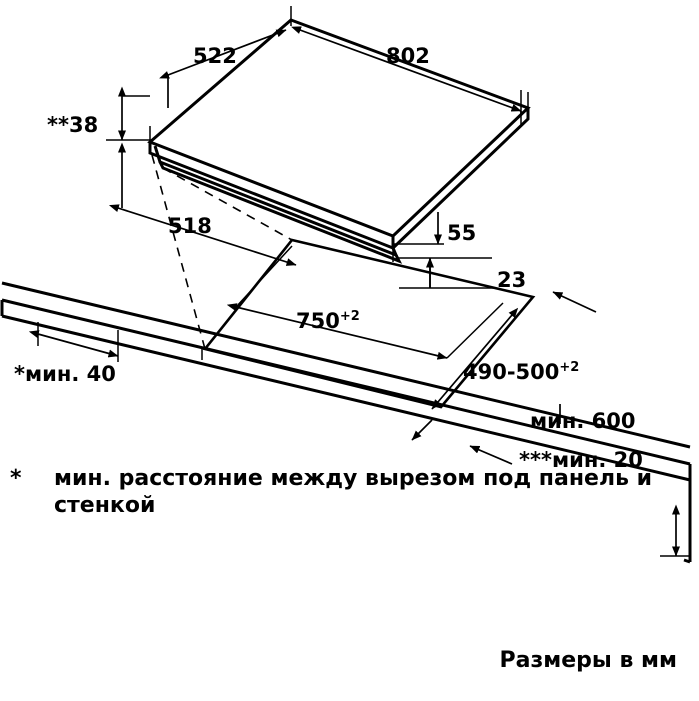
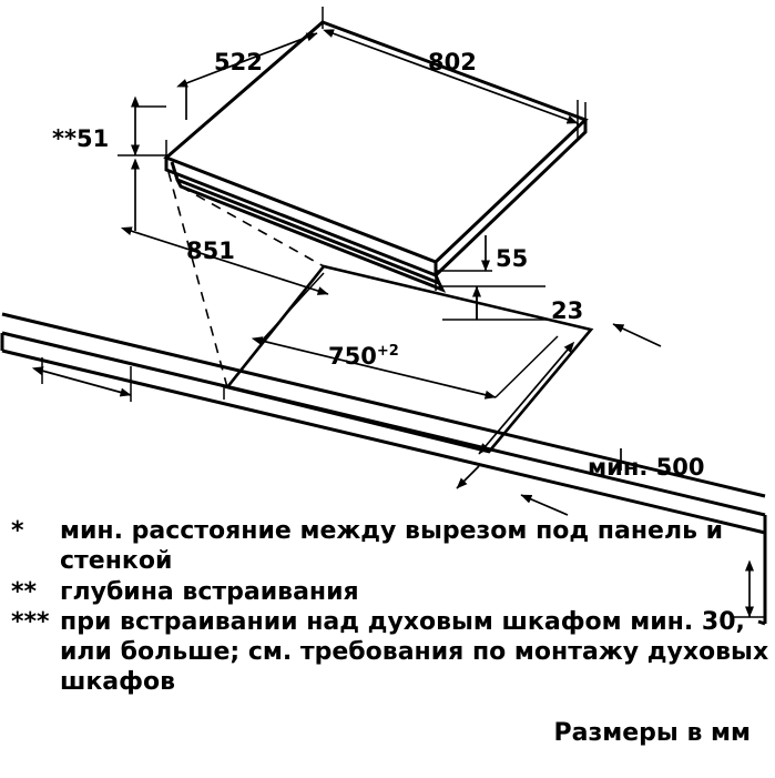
  522
  802
- **38
+ **51
- 518
+ 851
  55
  23
  750+2
- *мин. 40
- 490-500+2
- мин. 600
+ мин. 500
- ***мин. 20
  *
  мин. расстояние между вырезом под панель и стенкой
+ **
+ глубина встраивания
+ ***
+ при встраивании над духовым шкафом мин. 30, или больше; см. требования по монтажу духовых шкафов
  Размеры в мм
